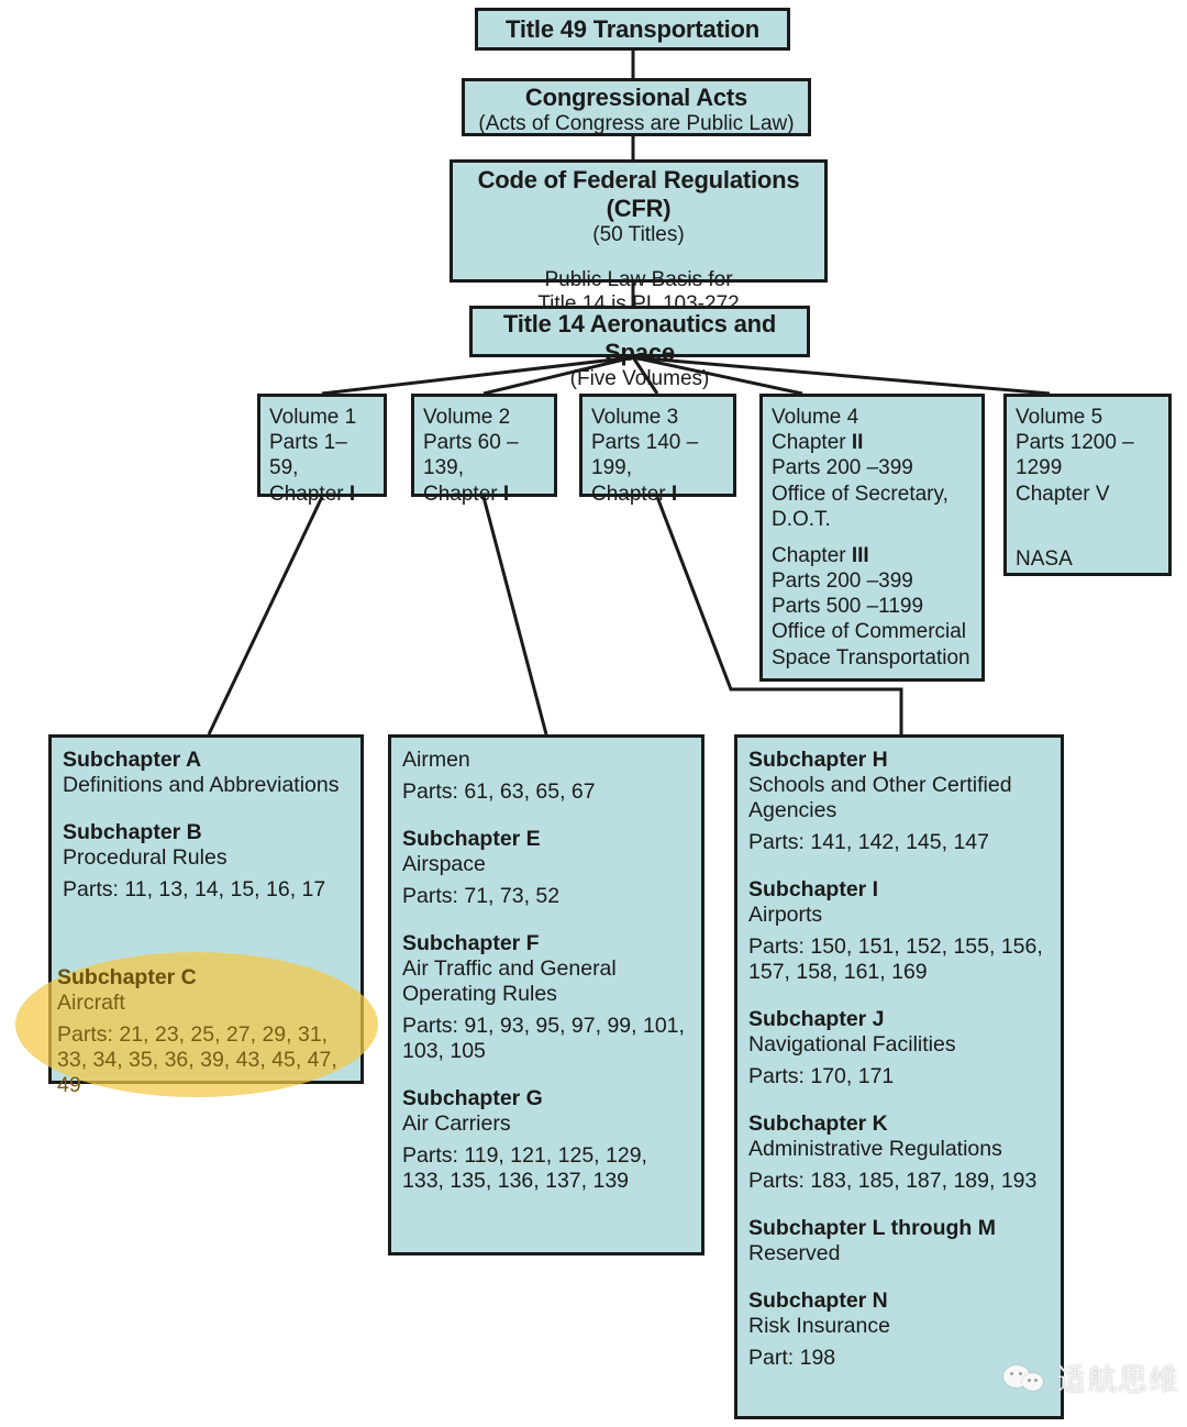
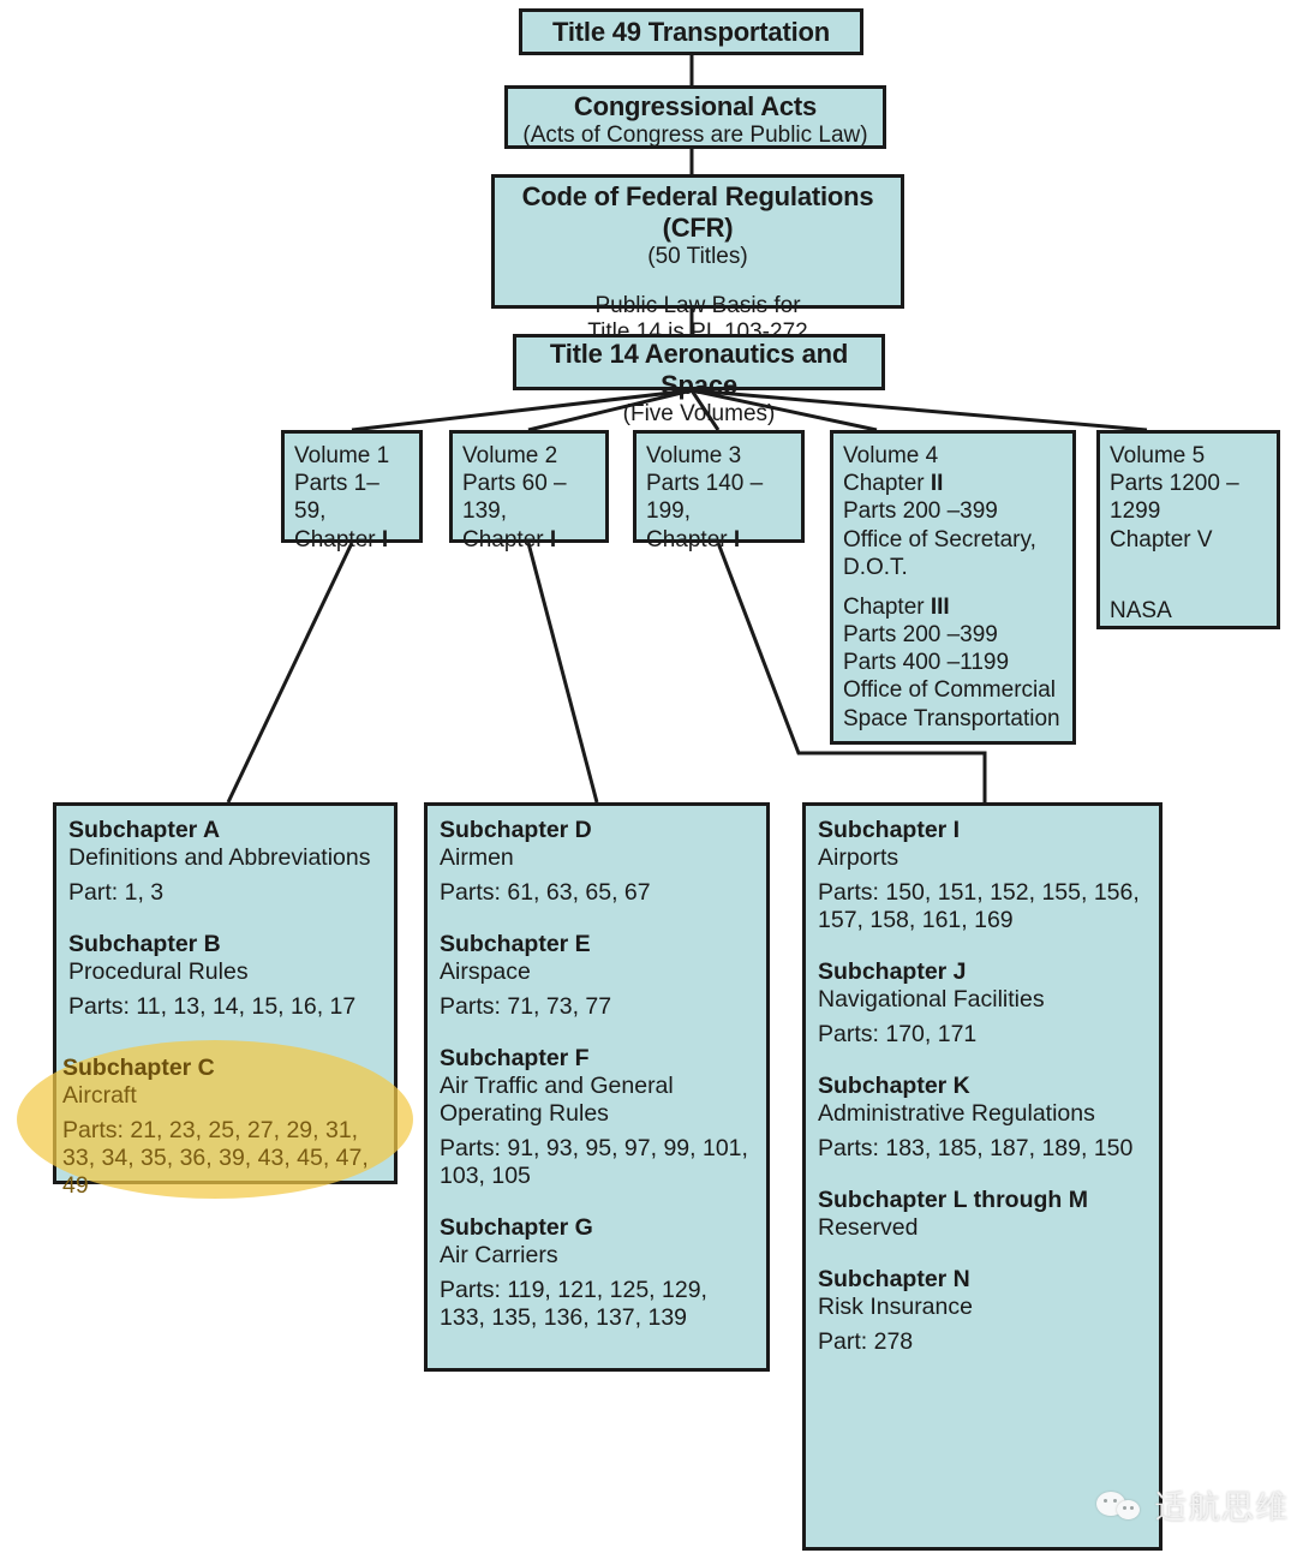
  Title 49 Transportation
  Congressional Acts
  (Acts of Congress are Public Law)
  Code of Federal Regulations (CFR)
  (50 Titles)
  Public Law Basis for
  Title 14 is PL 103-272
  Title 14 Aeronautics and Space
  (Five Volumes)
  Volume 1
  Parts 1–59,
  Chapter I
  Volume 2
  Parts 60 –139,
  Chapter I
  Volume 3
  Parts 140 –199,
  Chapter I
  Volume 4
  Chapter II
  Parts 200 –399
  Office of Secretary,
  D.O.T.
  Chapter III
  Parts 200 –399
- Parts 500 –1199
+ Parts 400 –1199
  Office of Commercial
  Space Transportation
  Volume 5
  Parts 1200 –1299
  Chapter V
  NASA
  Subchapter A
  Definitions and Abbreviations
+ Part: 1, 3
  Subchapter B
  Procedural Rules
  Parts: 11, 13, 14, 15, 16, 17
  Subchapter C
  Aircraft
  Parts: 21, 23, 25, 27, 29, 31, 33, 34, 35, 36, 39, 43, 45, 47, 49
+ Subchapter D
  Airmen
  Parts: 61, 63, 65, 67
  Subchapter E
  Airspace
- Parts: 71, 73, 52
+ Parts: 71, 73, 77
  Subchapter F
  Air Traffic and General Operating Rules
  Parts: 91, 93, 95, 97, 99, 101, 103, 105
  Subchapter G
  Air Carriers
  Parts: 119, 121, 125, 129, 133, 135, 136, 137, 139
- Subchapter H
- Schools and Other Certified Agencies
- Parts: 141, 142, 145, 147
  Subchapter I
  Airports
  Parts: 150, 151, 152, 155, 156, 157, 158, 161, 169
  Subchapter J
  Navigational Facilities
  Parts: 170, 171
  Subchapter K
  Administrative Regulations
- Parts: 183, 185, 187, 189, 193
+ Parts: 183, 185, 187, 189, 150
  Subchapter L through M
  Reserved
  Subchapter N
  Risk Insurance
- Part: 198
+ Part: 278
  适航思维
